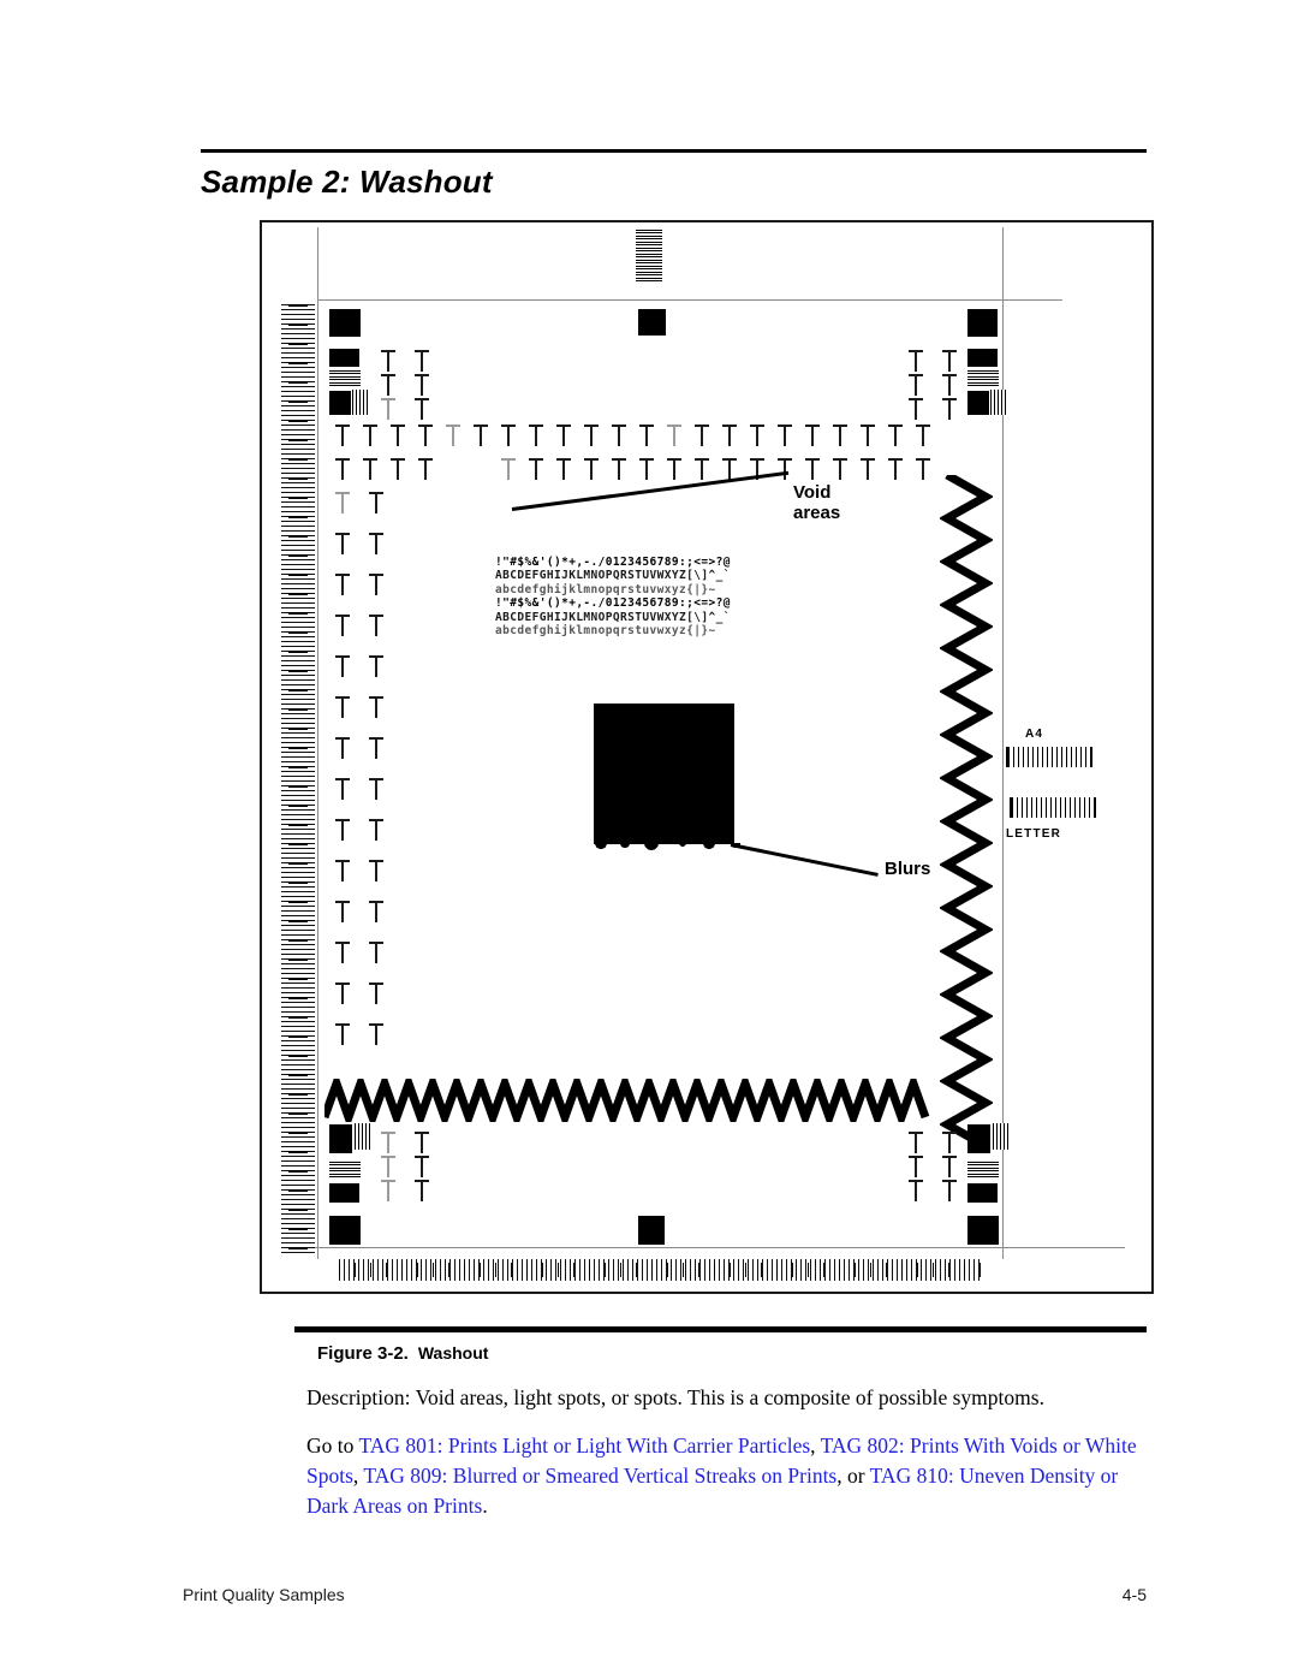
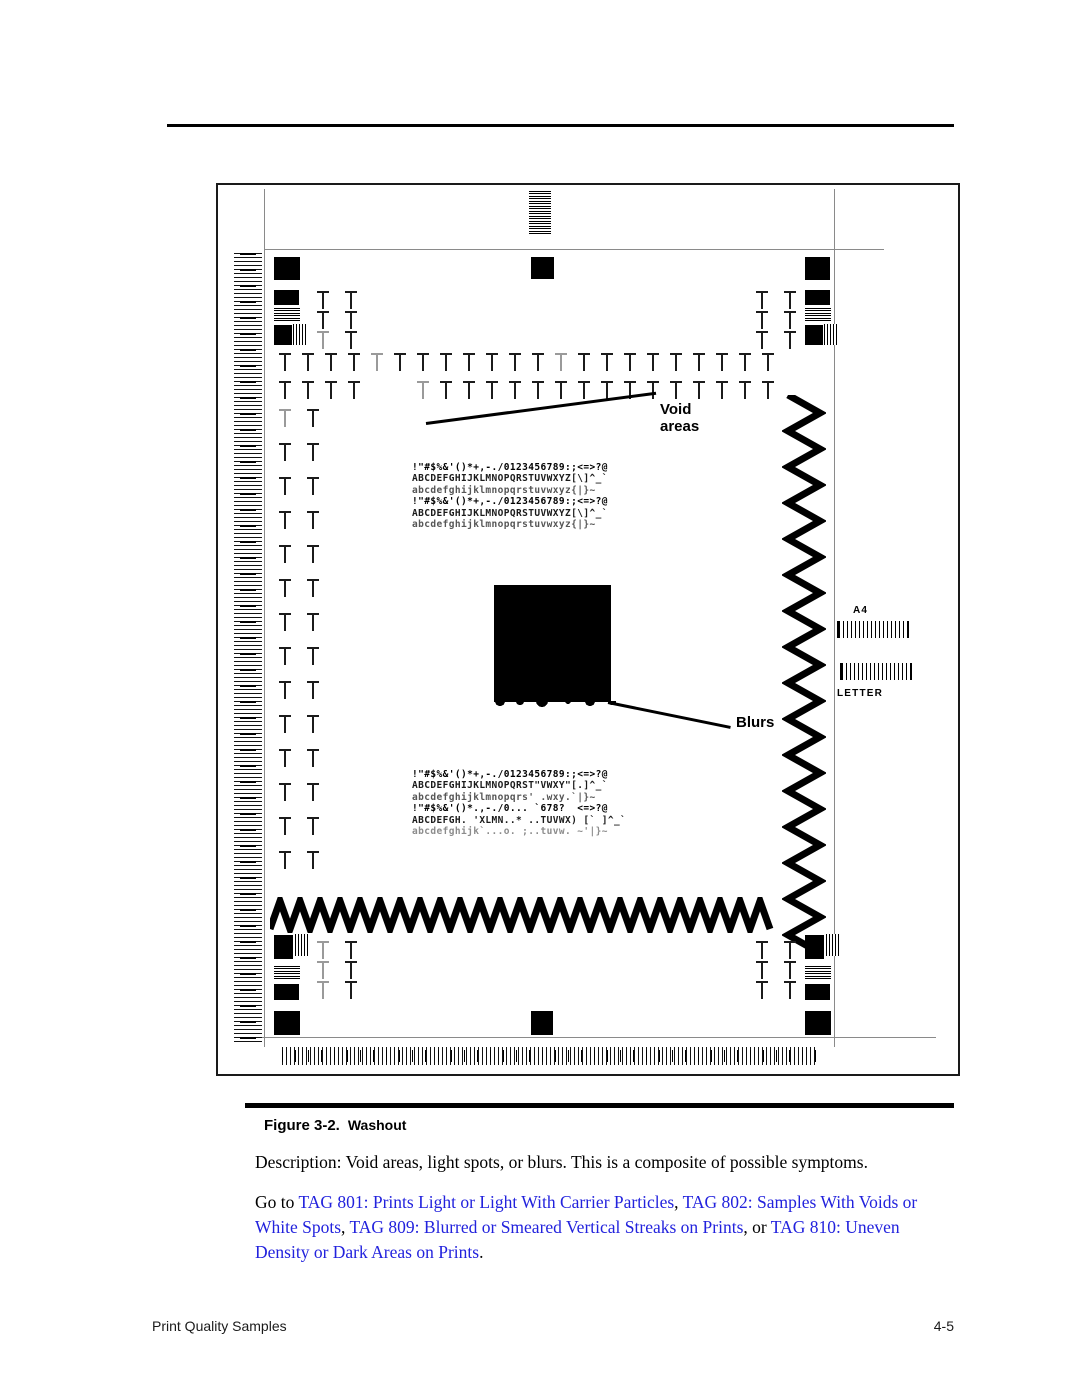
- Sample 2: Washout
  !"#$%&'()*+,-./0123456789:;<=>?@ ABCDEFGHIJKLMNOPQRSTUVWXYZ[\]^_` abcdefghijklmnopqrstuvwxyz{|}~ !"#$%&'()*+,-./0123456789:;<=>?@ ABCDEFGHIJKLMNOPQRSTUVWXYZ[\]^_` abcdefghijklmnopqrstuvwxyz{|}~
+ !"#$%&'()*+,-./0123456789:;<=>?@ ABCDEFGHIJKLMNOPQRST"VWXY"[.]^_` abcdefghijklmnopqrs' .wxy.`|}~ !"#$%&'()*.,-./0... `678? <=>?@ ABCDEFGH. 'XLMN..* ..TUVWX) [` ]^_` abcdefghijk`...o. ;..tuvw. ~'|}~
  Void
  areas
  Blurs
  A4
  LETTER
  Figure 3-2. Washout
- Description: Void areas, light spots, or spots. This is a composite of possible symptoms.
+ Description: Void areas, light spots, or blurs. This is a composite of possible symptoms.
- Go to TAG 801: Prints Light or Light With Carrier Particles, TAG 802: Prints With Voids or White Spots, TAG 809: Blurred or Smeared Vertical Streaks on Prints, or TAG 810: Uneven Density or Dark Areas on Prints.
+ Go to TAG 801: Prints Light or Light With Carrier Particles, TAG 802: Samples With Voids or White Spots, TAG 809: Blurred or Smeared Vertical Streaks on Prints, or TAG 810: Uneven Density or Dark Areas on Prints.
  Print Quality Samples
  4-5
